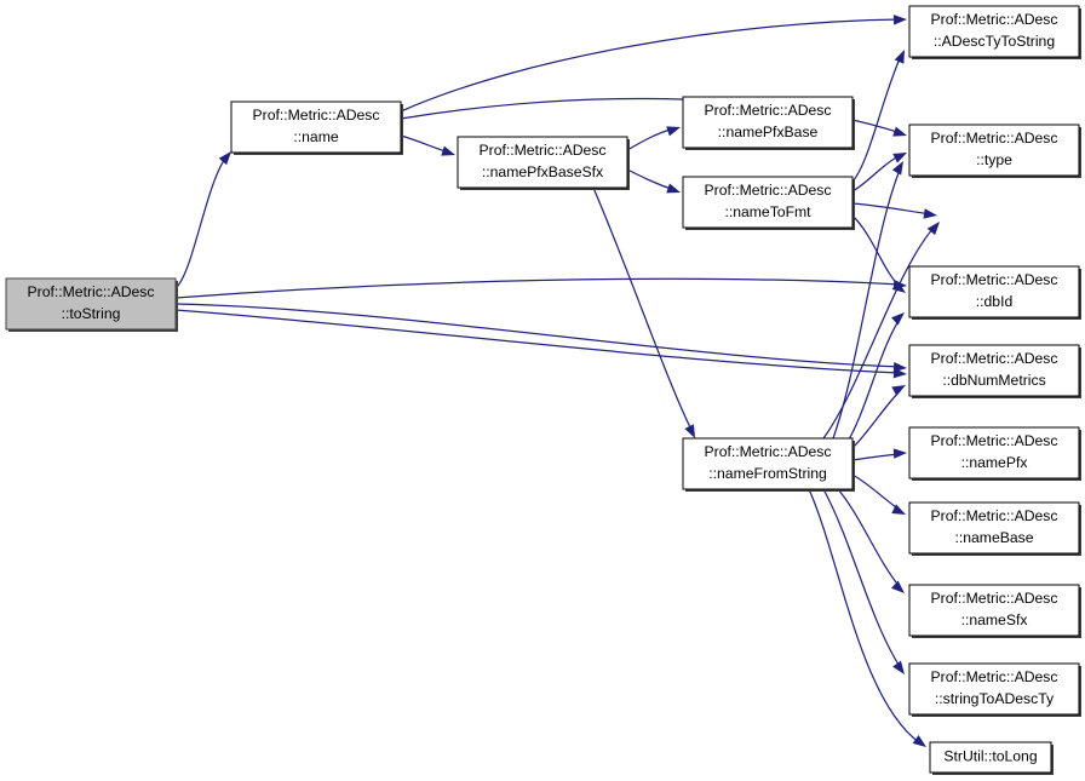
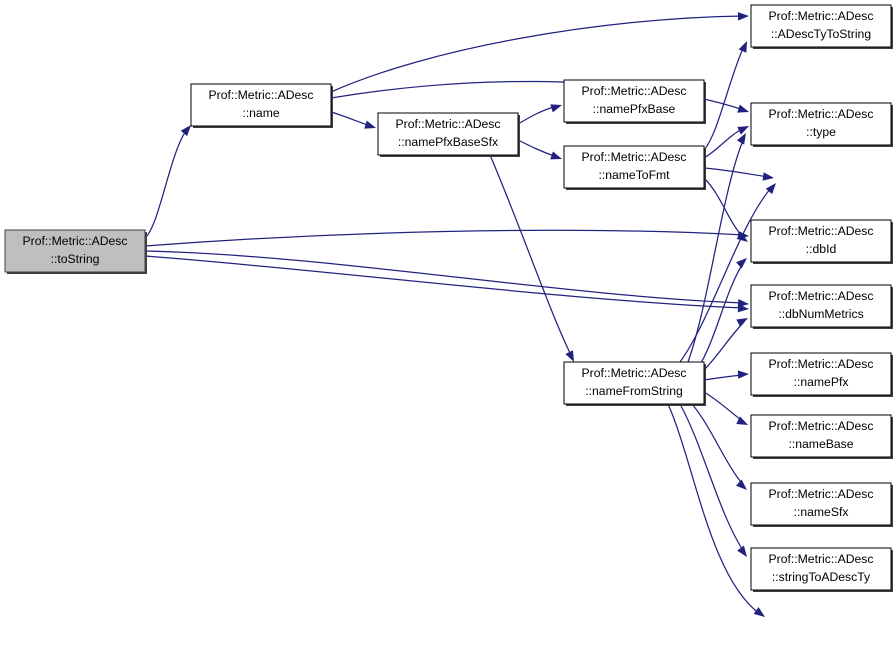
  Prof::Metric::ADesc
  ::toString
  Prof::Metric::ADesc
  ::name
  Prof::Metric::ADesc
  ::namePfxBaseSfx
  Prof::Metric::ADesc
  ::namePfxBase
  Prof::Metric::ADesc
  ::nameToFmt
  Prof::Metric::ADesc
  ::nameFromString
  Prof::Metric::ADesc
  ::ADescTyToString
  Prof::Metric::ADesc
  ::type
  Prof::Metric::ADesc
  ::dbId
  Prof::Metric::ADesc
  ::dbNumMetrics
  Prof::Metric::ADesc
  ::namePfx
  Prof::Metric::ADesc
  ::nameBase
  Prof::Metric::ADesc
  ::nameSfx
  Prof::Metric::ADesc
  ::stringToADescTy
- StrUtil::toLong
